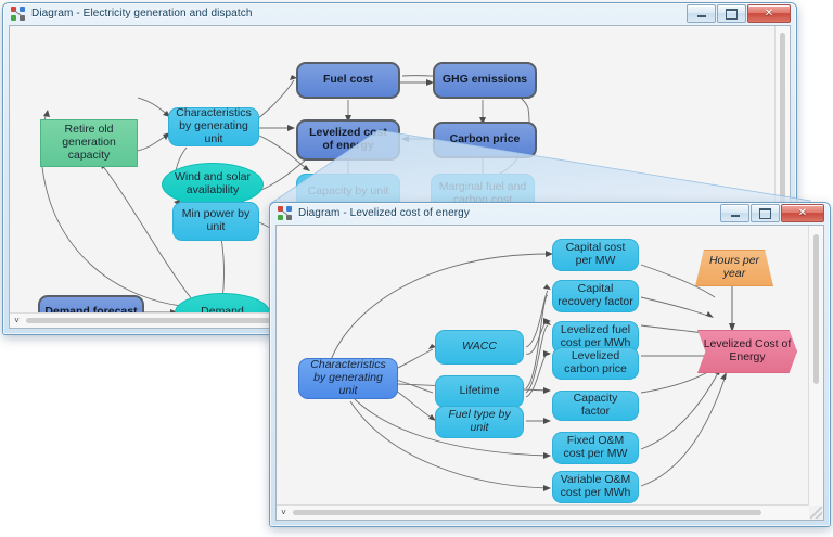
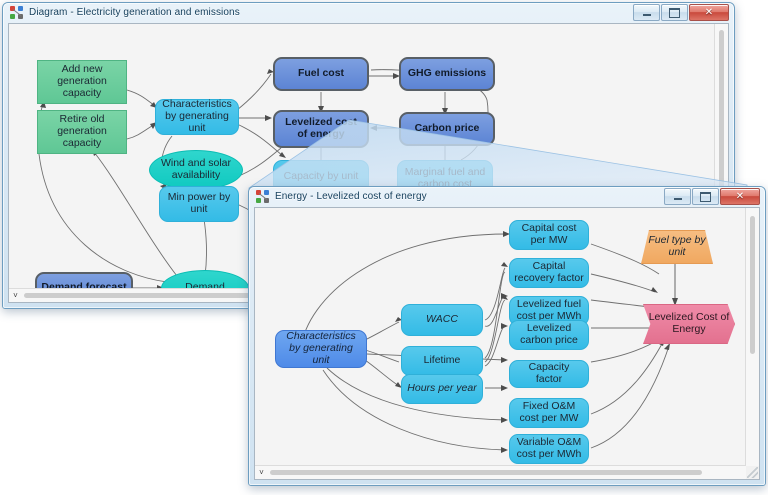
- Diagram - Electricity generation and dispatch
+ Diagram - Electricity generation and emissions
  ✕
+ Add new generation capacity
  Retire old generation capacity
  Characteristics by generating unit
  Wind and solar availability
  Min power by unit
  Fuel cost
  GHG emissions
  Levelized co of ene
  Carbon price
  ˅
- Diagram - Levelized cost of energy
+ Energy - Levelized cost of energy
  ✕
  Characteristics by generating unit
  WACC
  Lifetime
- Fuel type by unit
+ Hours per year
  Capital cost per MW
  Capital recovery factor
  Levelized fuel cost per MWh
  Levelized carbon price
  Capacity factor
  Fixed O&M cost per MW
  Variable O&M cost per MWh
- Hours per year
+ Fuel type by unit
  Levelized Cost of Energy
  ˅
